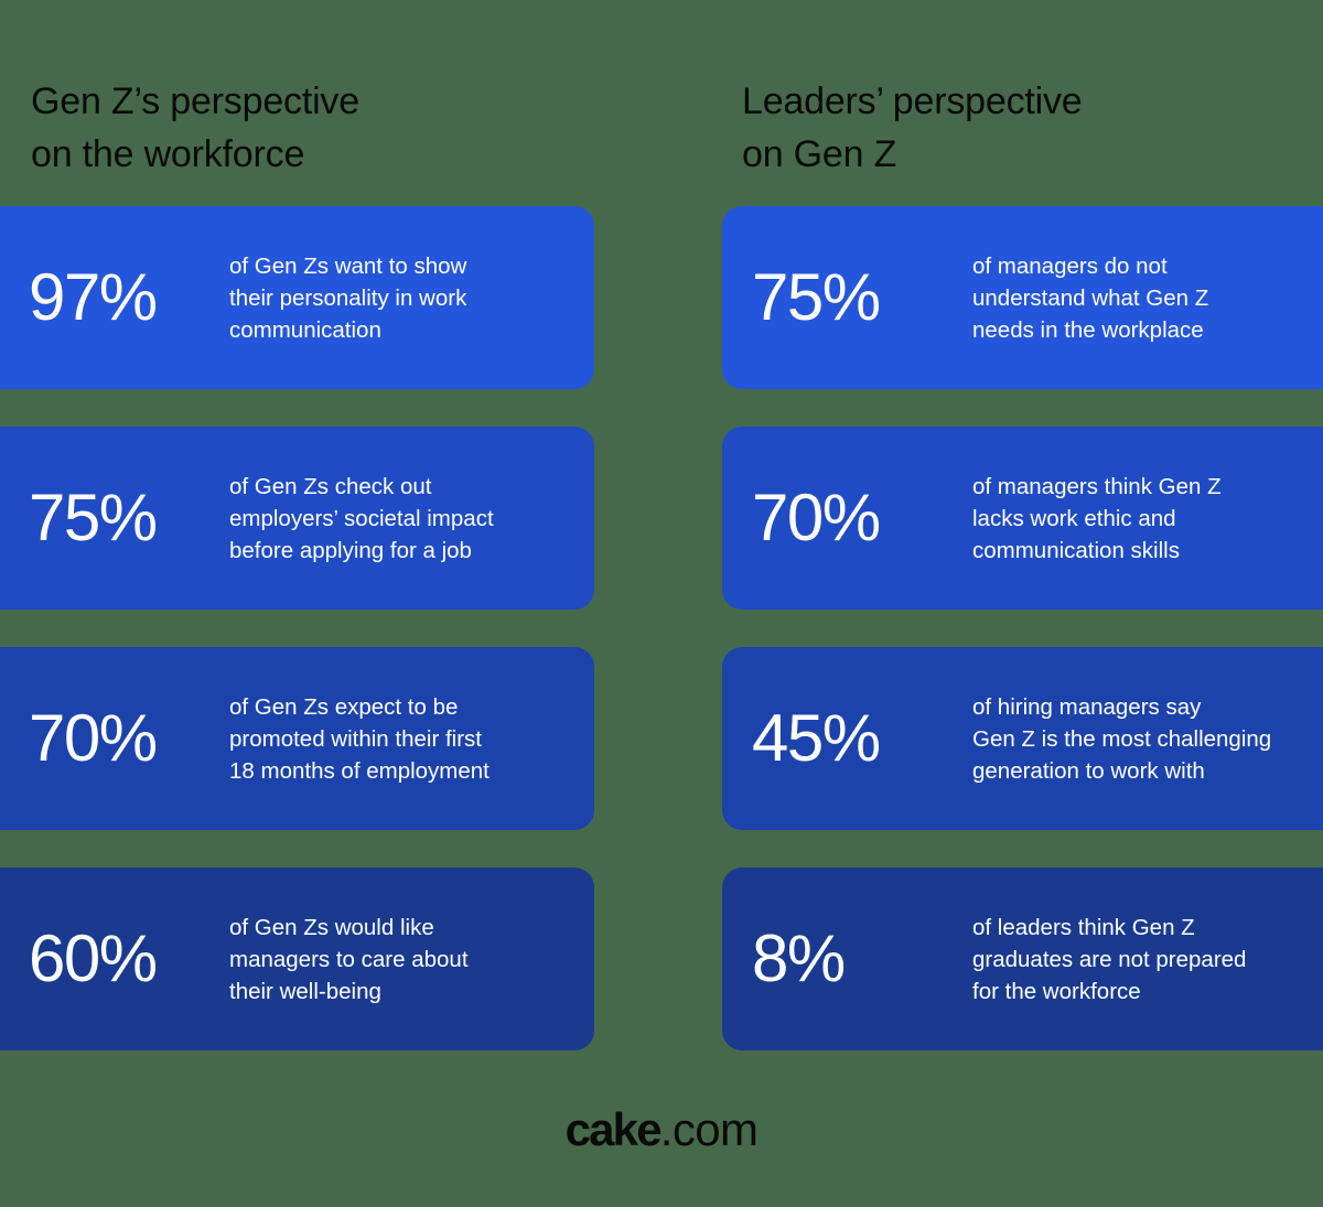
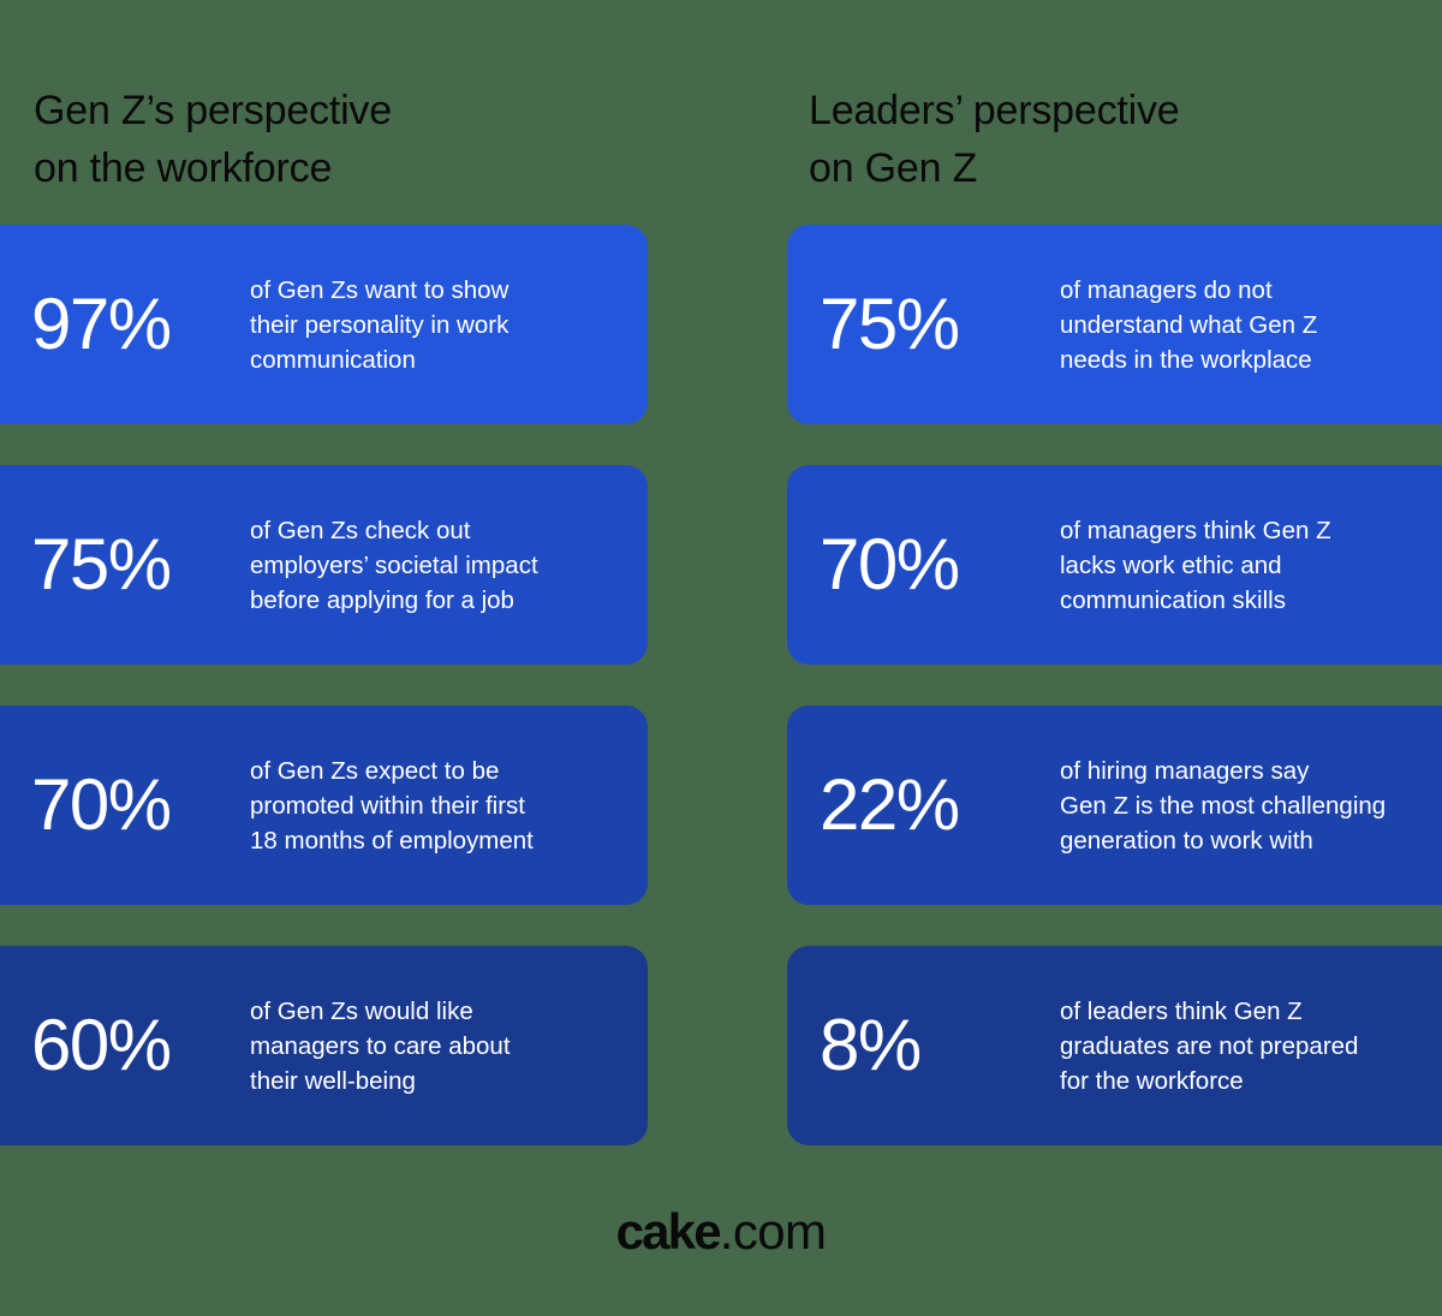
  Gen Z’s perspective
  on the workforce
  Leaders’ perspective
  on Gen Z
  97%
  of Gen Zs want to show
  their personality in work
  communication
  75%
  of Gen Zs check out
  employers’ societal impact
  before applying for a job
  70%
  of Gen Zs expect to be
  promoted within their first
  18 months of employment
  60%
  of Gen Zs would like
  managers to care about
  their well-being
  75%
  of managers do not
  understand what Gen Z
  needs in the workplace
  70%
  of managers think Gen Z
  lacks work ethic and
  communication skills
- 45%
+ 22%
  of hiring managers say
  Gen Z is the most challenging
  generation to work with
  8%
  of leaders think Gen Z
  graduates are not prepared
  for the workforce
  cake.com
